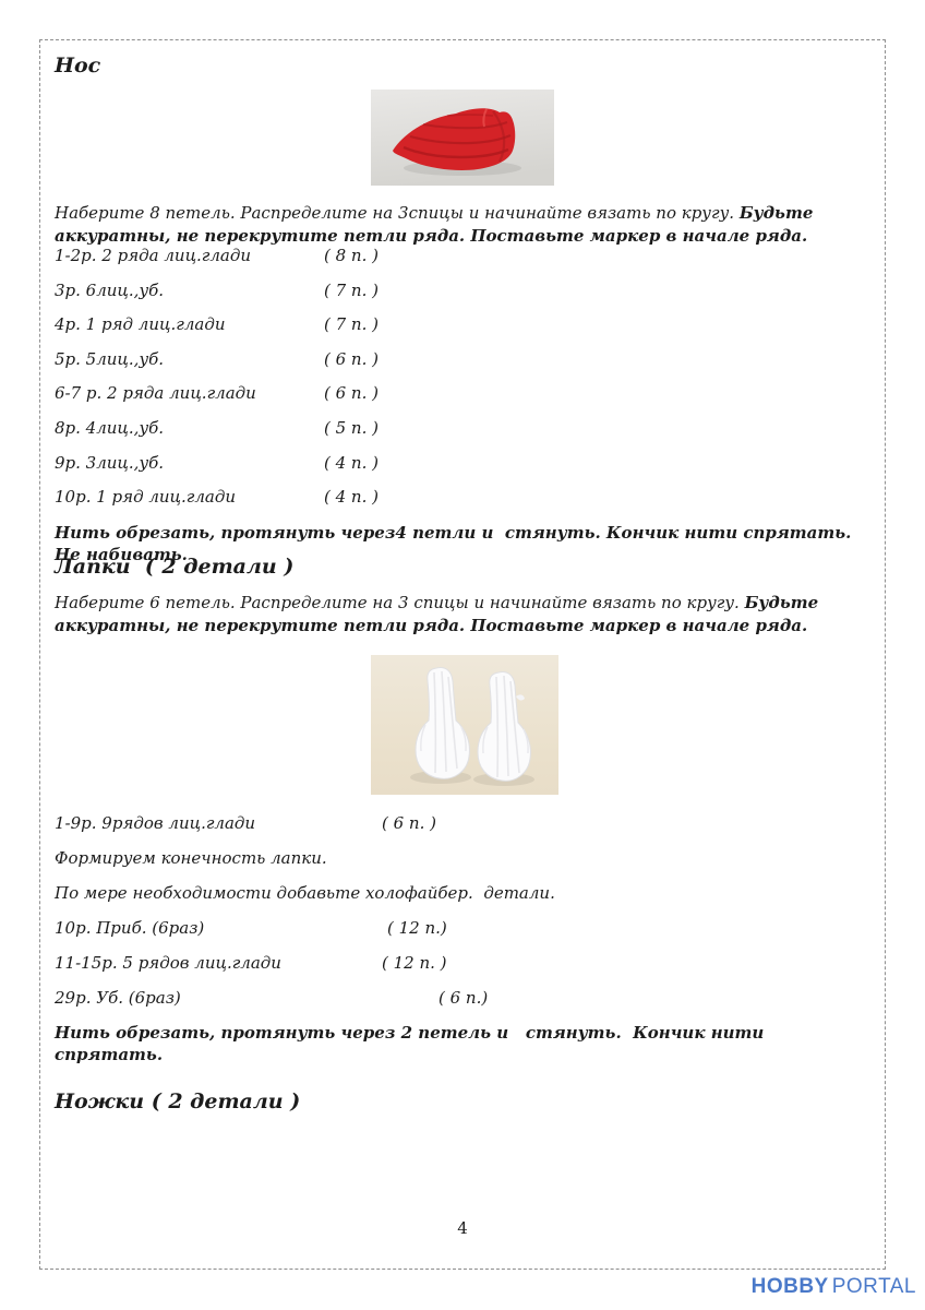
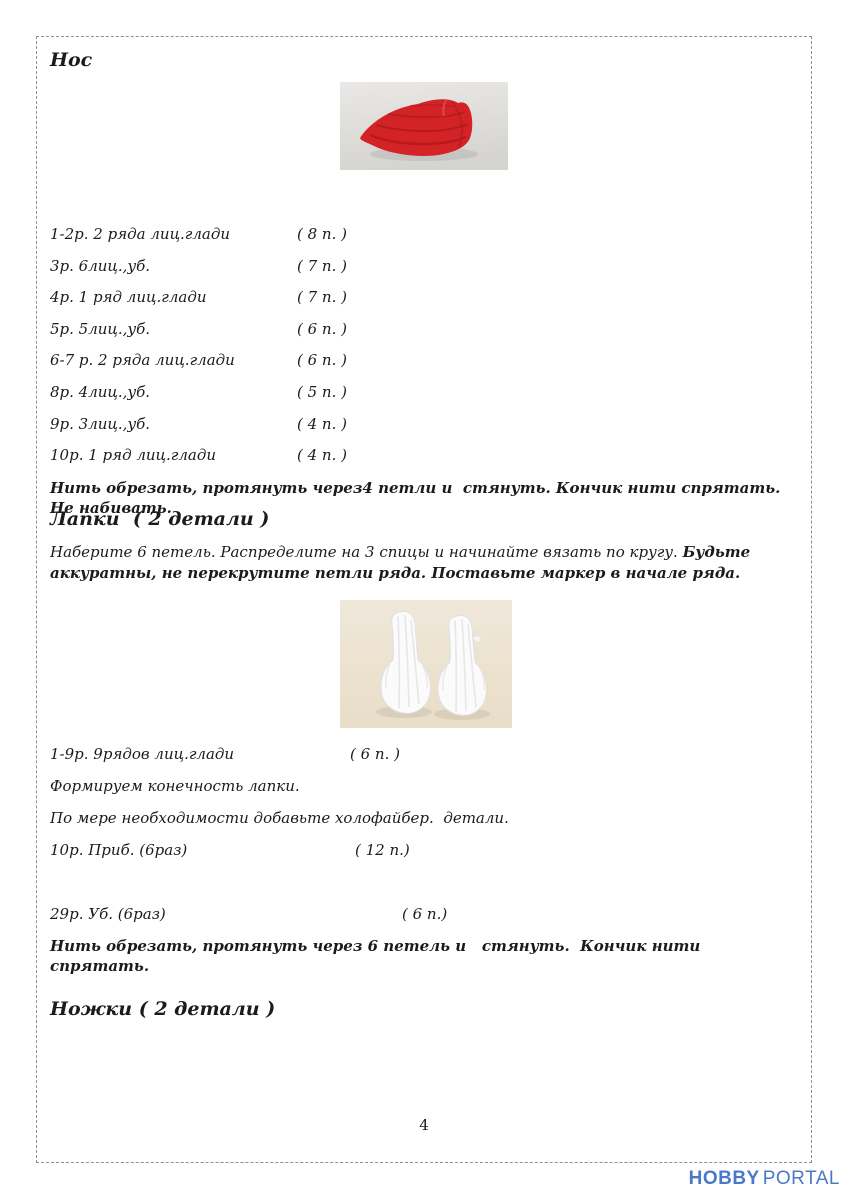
  Нос
- Наберите 8 петель. Распределите на 3спицы и начинайте вязать по кругу. Будьте аккуратны, не перекрутите петли ряда. Поставьте маркер в начале ряда.
  1-2р. 2 ряда лиц.глади
  ( 8 п. )
  3р. 6лиц.,уб.
  ( 7 п. )
  4р. 1 ряд лиц.глади
  ( 7 п. )
  5р. 5лиц.,уб.
  ( 6 п. )
  6-7 р. 2 ряда лиц.глади
  ( 6 п. )
  8р. 4лиц.,уб.
  ( 5 п. )
  9р. 3лиц.,уб.
  ( 4 п. )
  10р. 1 ряд лиц.глади
  ( 4 п. )
  Нить обрезать, протянуть через4 петли и стянуть. Кончик нити спрятать. Не набивать.
  Лапки ( 2 детали )
  Наберите 6 петель. Распределите на 3 спицы и начинайте вязать по кругу. Будьте аккуратны, не перекрутите петли ряда. Поставьте маркер в начале ряда.
  1-9р. 9рядов лиц.глади
  ( 6 п. )
  Формируем конечность лапки.
  По мере необходимости добавьте холофайбер. детали.
  10р. Приб. (6раз)
  ( 12 п.)
- 11-15р. 5 рядов лиц.глади
- ( 12 п. )
  29р. Уб. (6раз)
  ( 6 п.)
- Нить обрезать, протянуть через 2 петель и стянуть. Кончик нити спрятать.
+ Нить обрезать, протянуть через 6 петель и стянуть. Кончик нити спрятать.
  Ножки ( 2 детали )
  4
  HOBBY PORTAL
